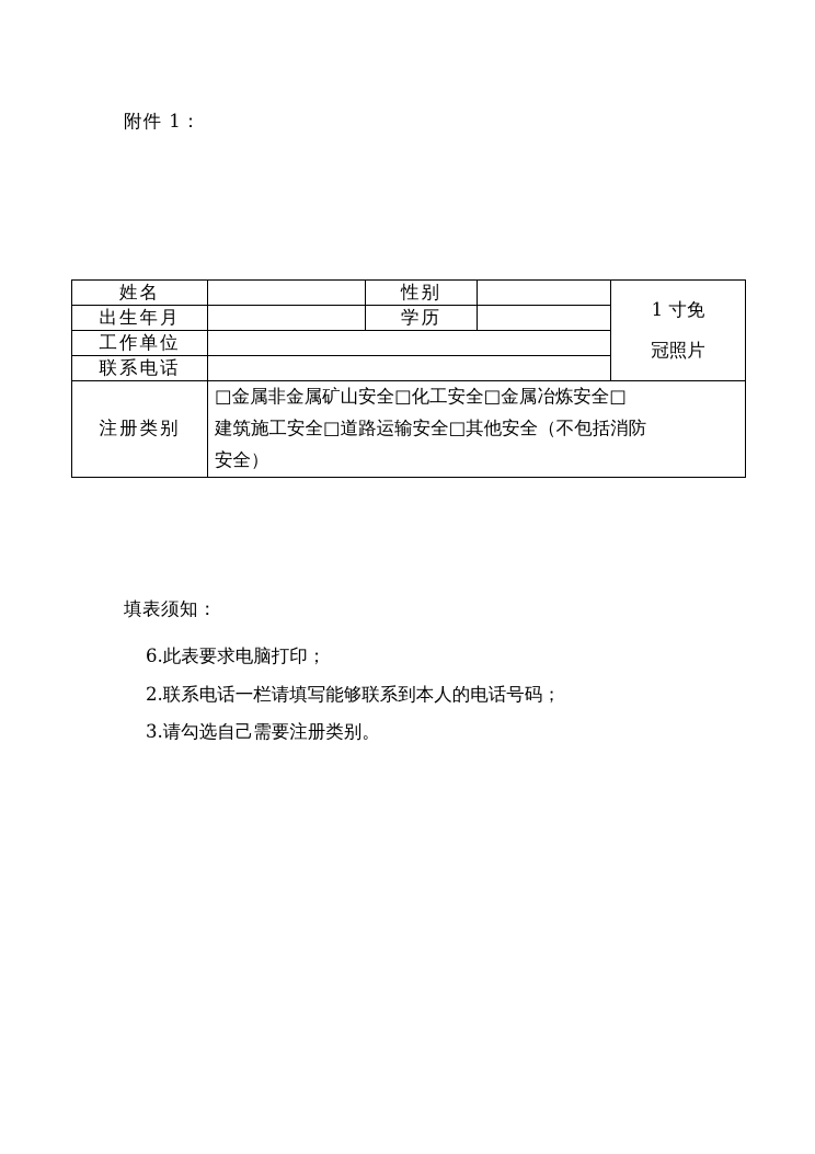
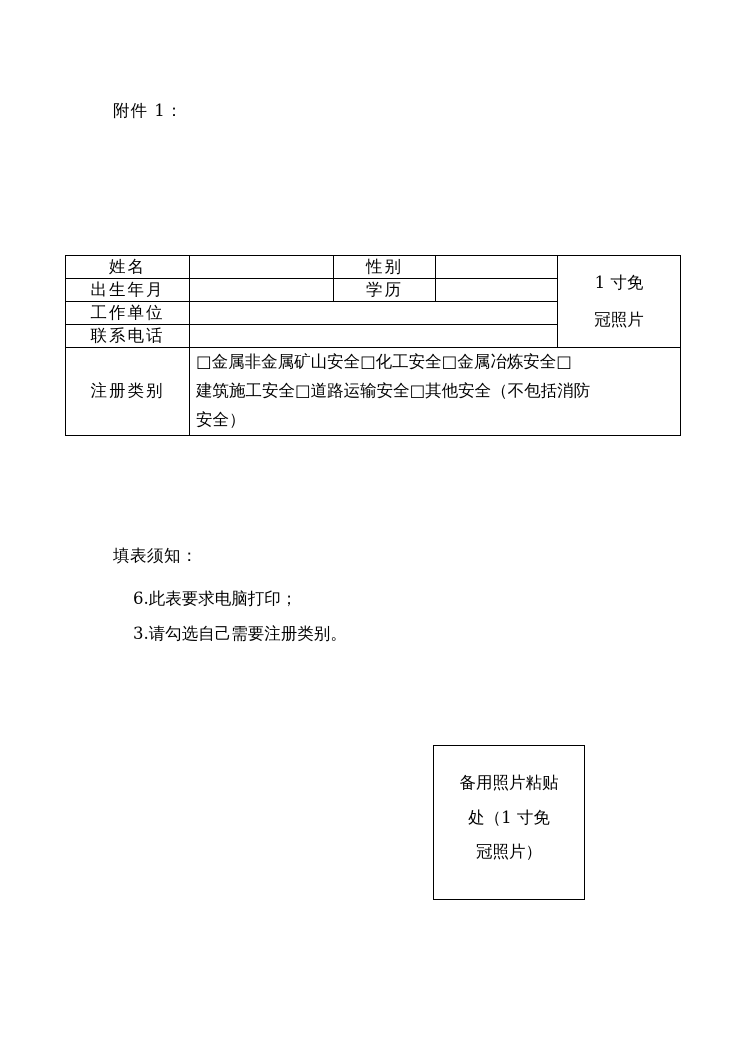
  附件 1：
  姓名		性别		1 寸免 冠照片
  出生年月		学历
  工作单位
  联系电话
  注册类别	□金属非金属矿山安全□化工安全□金属冶炼安全□ 建筑施工安全□道路运输安全□其他安全（不包括消防 安全）
  填表须知：
  6.此表要求电脑打印；
- 2.联系电话一栏请填写能够联系到本人的电话号码；
  3.请勾选自己需要注册类别。
+ 备用照片粘贴
+ 处（1 寸免
+ 冠照片）
